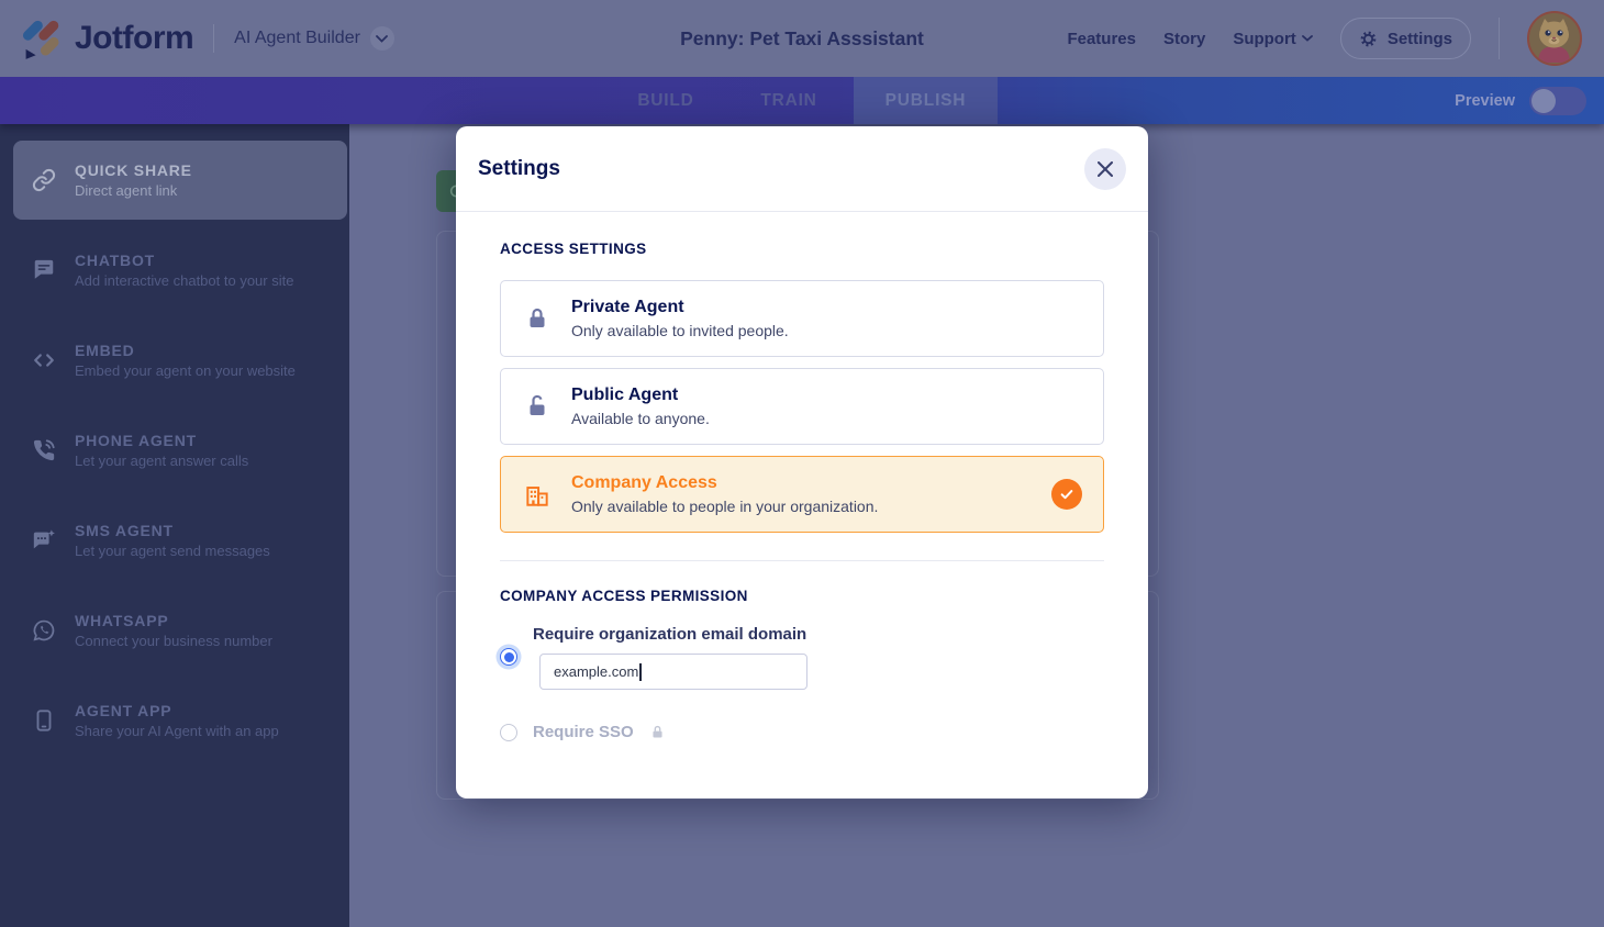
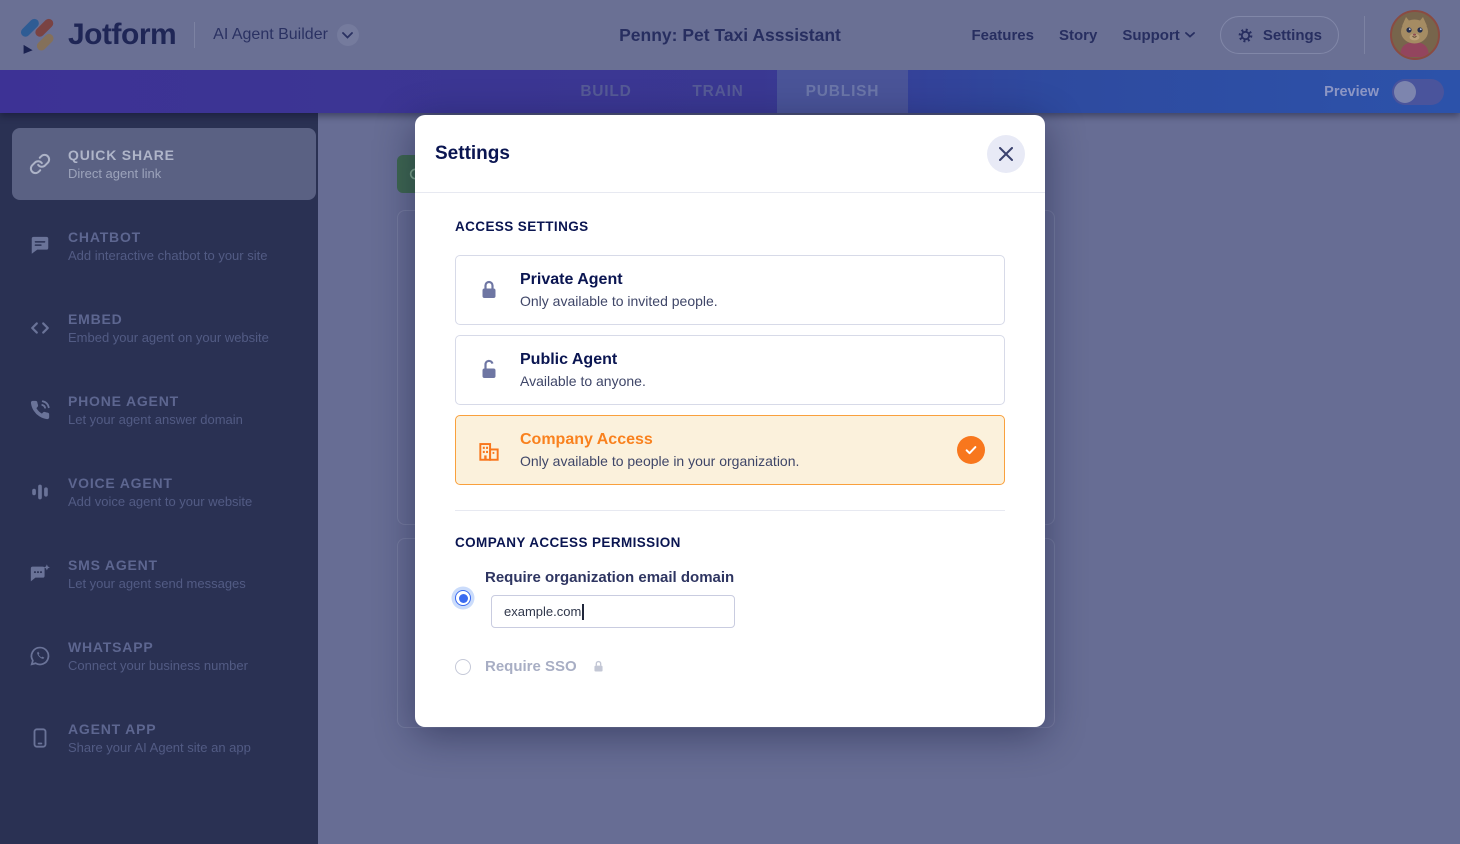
  Jotform
  AI Agent Builder
  Penny: Pet Taxi Asssistant
  Features
  Story
  Support
  Settings
  BUILD
  TRAIN
  PUBLISH
  Preview
  QUICK SHARE
  Direct agent link
  CHATBOT
  Add interactive chatbot to your site
  EMBED
  Embed your agent on your website
  PHONE AGENT
- Let your agent answer calls
+ Let your agent answer domain
+ VOICE AGENT
+ Add voice agent to your website
  SMS AGENT
  Let your agent send messages
  WHATSAPP
  Connect your business number
  AGENT APP
- Share your AI Agent with an app
+ Share your AI Agent site an app
  Settings
  ACCESS SETTINGS
  Private Agent
  Only available to invited people.
  Public Agent
  Available to anyone.
  Company Access
  Only available to people in your organization.
  COMPANY ACCESS PERMISSION
  Require organization email domain
  example.com
  Require SSO
